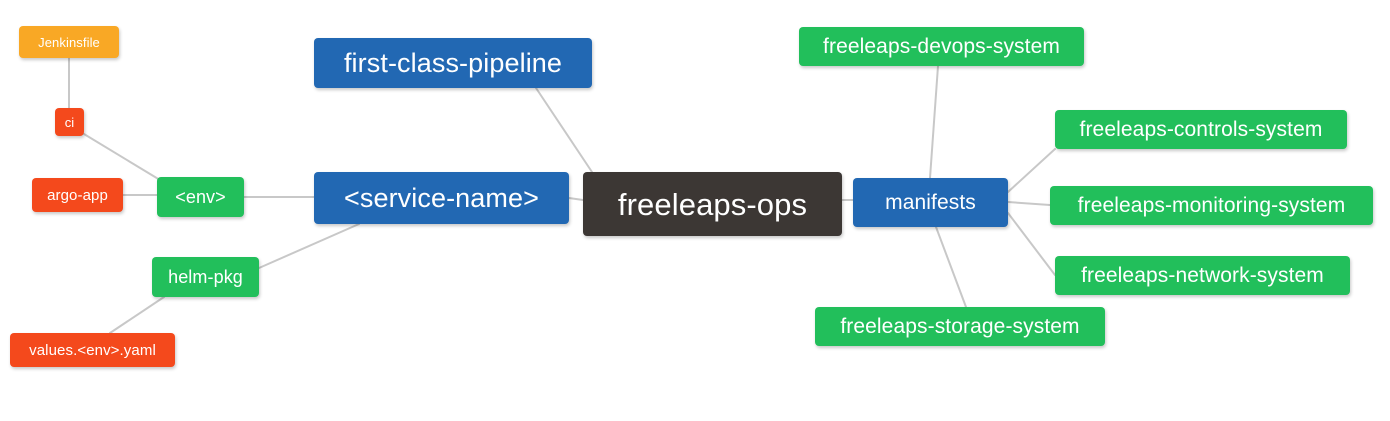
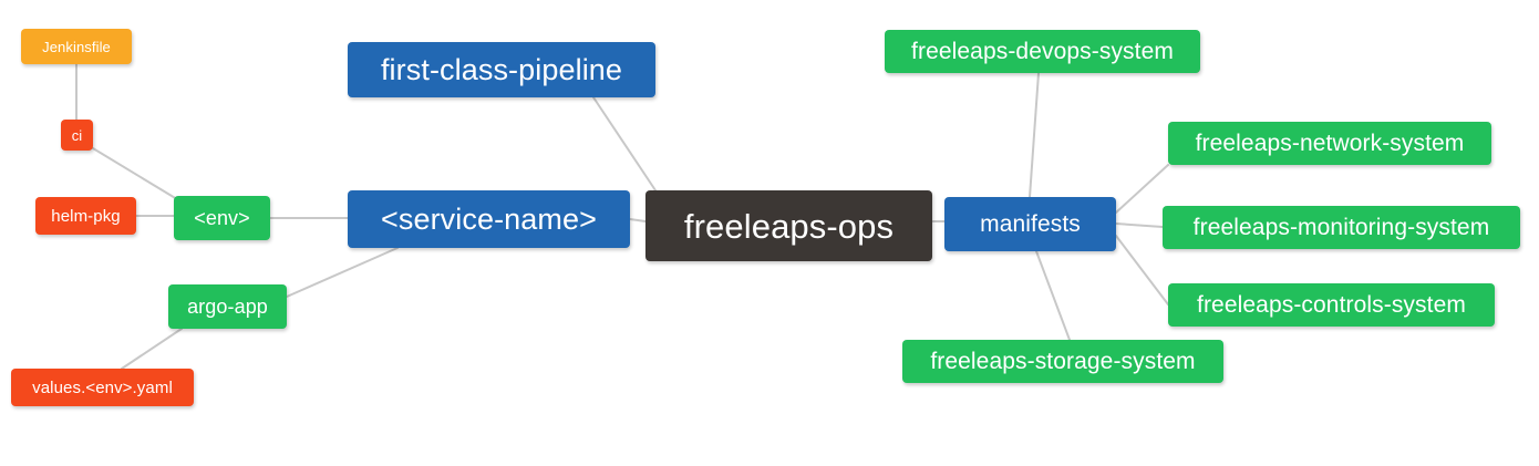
  freeleaps-ops
  first-class-pipeline
  <service-name>
  manifests
  <env>
- helm-pkg
+ argo-app
  ci
  Jenkinsfile
- argo-app
+ helm-pkg
  values.<env>.yaml
  freeleaps-devops-system
- freeleaps-controls-system
+ freeleaps-network-system
  freeleaps-monitoring-system
- freeleaps-network-system
+ freeleaps-controls-system
  freeleaps-storage-system
